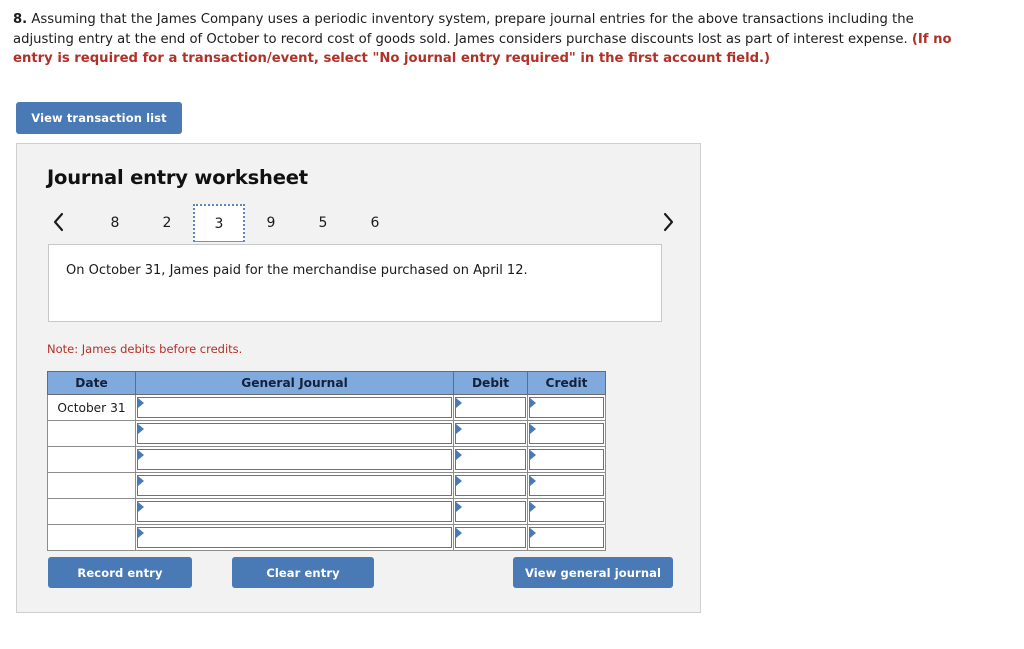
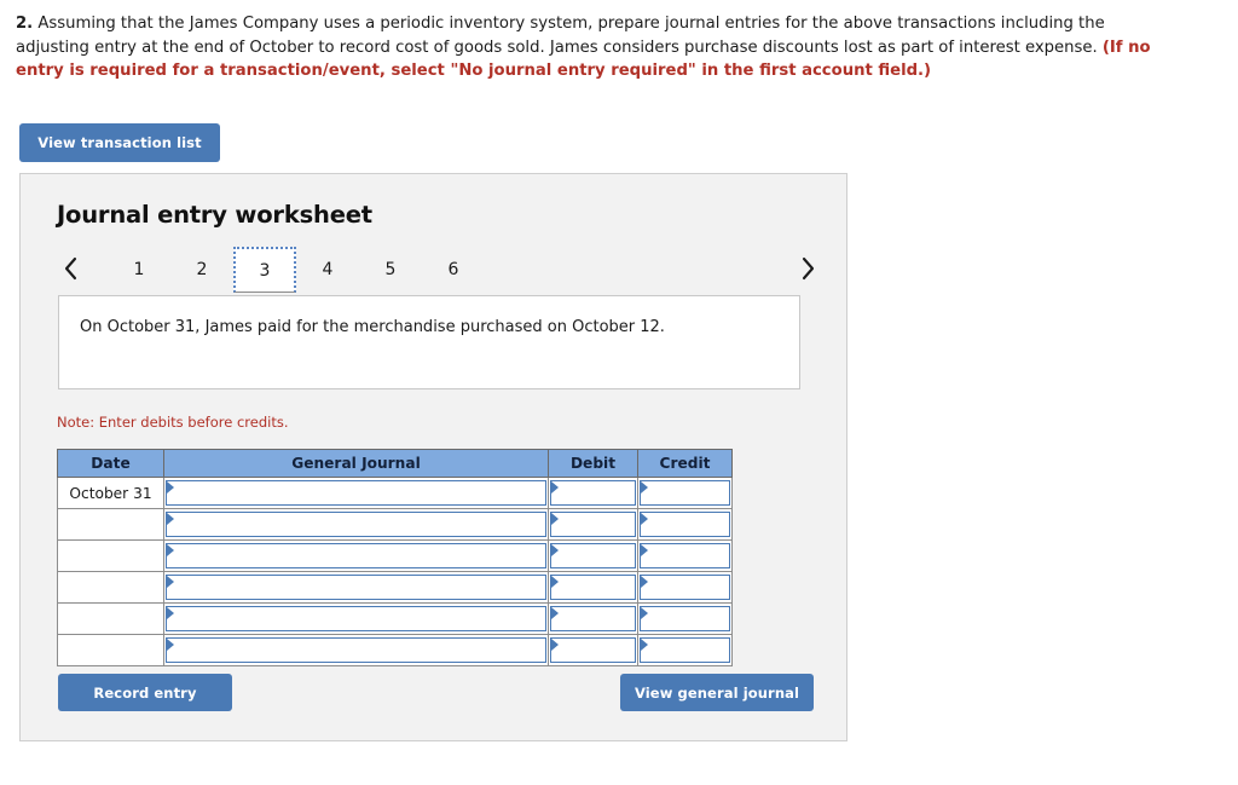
- 8. Assuming that the James Company uses a periodic inventory system, prepare journal entries for the above transactions including the adjusting entry at the end of October to record cost of goods sold. James considers purchase discounts lost as part of interest expense. (If no entry is required for a transaction/event, select "No journal entry required" in the first account field.)
+ 2. Assuming that the James Company uses a periodic inventory system, prepare journal entries for the above transactions including the adjusting entry at the end of October to record cost of goods sold. James considers purchase discounts lost as part of interest expense. (If no entry is required for a transaction/event, select "No journal entry required" in the first account field.)
  View transaction list
  Journal entry worksheet
- 8
+ 1
  2
  3
- 9
+ 4
  5
  6
- On October 31, James paid for the merchandise purchased on April 12.
+ On October 31, James paid for the merchandise purchased on October 12.
- Note: James debits before credits.
+ Note: Enter debits before credits.
  Date	General Journal	Debit	Credit
  October 31
  Record entry
- Clear entry
  View general journal
